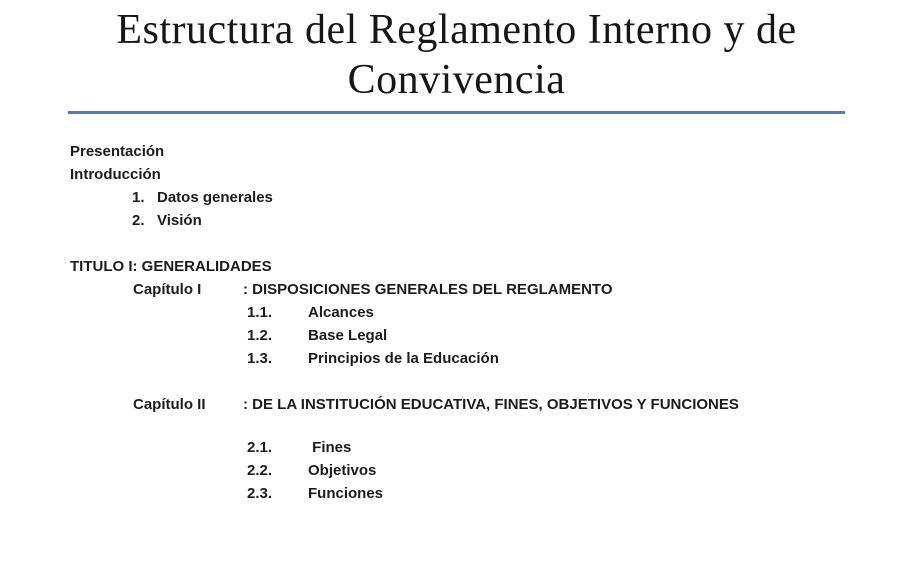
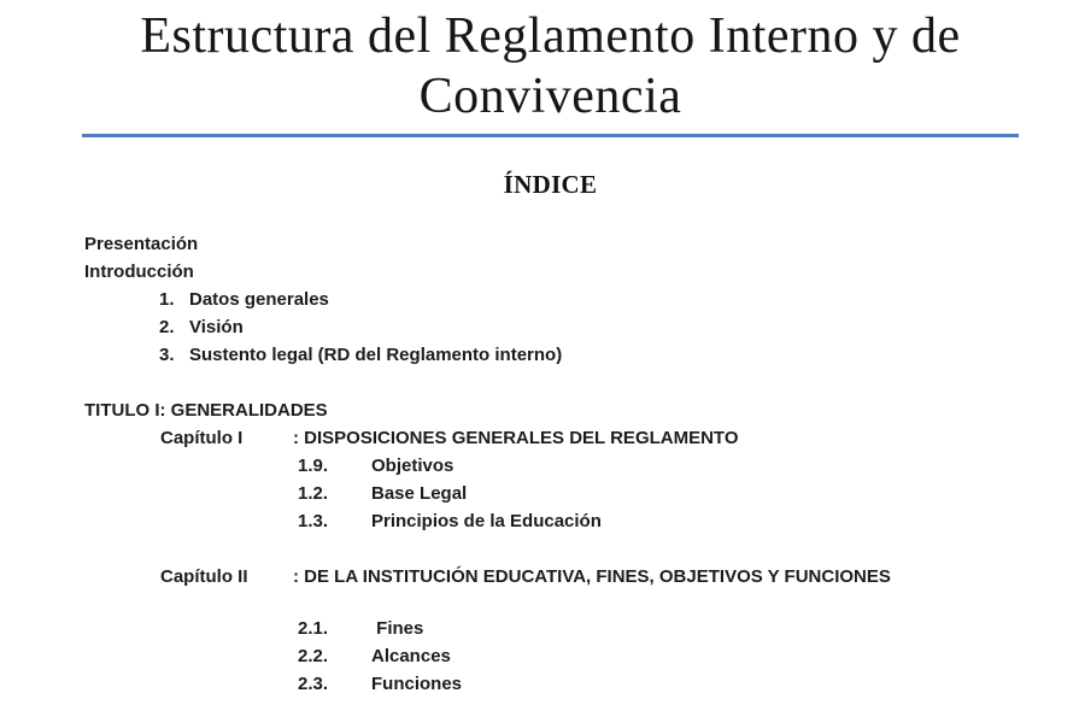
  Estructura del Reglamento Interno y de Convivencia
+ ÍNDICE
  Presentación
  Introducción
  1.
  Datos generales
  2.
  Visión
+ 3.
+ Sustento legal (RD del Reglamento interno)
  TITULO I: GENERALIDADES
  Capítulo I
  : DISPOSICIONES GENERALES DEL REGLAMENTO
- 1.1.
+ 1.9.
- Alcances
+ Objetivos
  1.2.
  Base Legal
  1.3.
  Principios de la Educación
  Capítulo II
  : DE LA INSTITUCIÓN EDUCATIVA, FINES, OBJETIVOS Y FUNCIONES
  2.1.
  Fines
  2.2.
- Objetivos
+ Alcances
  2.3.
  Funciones
